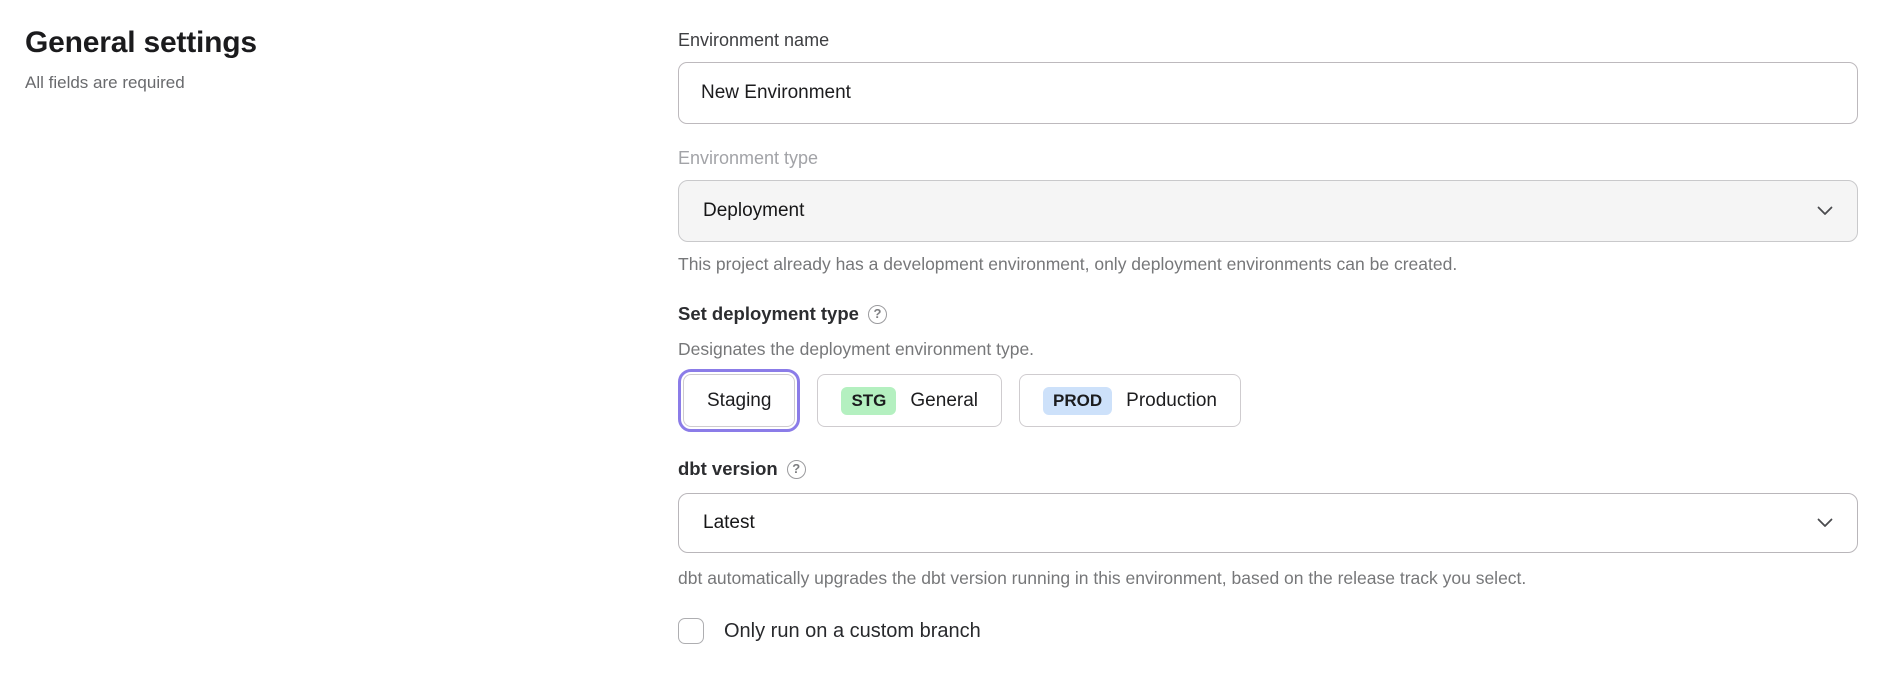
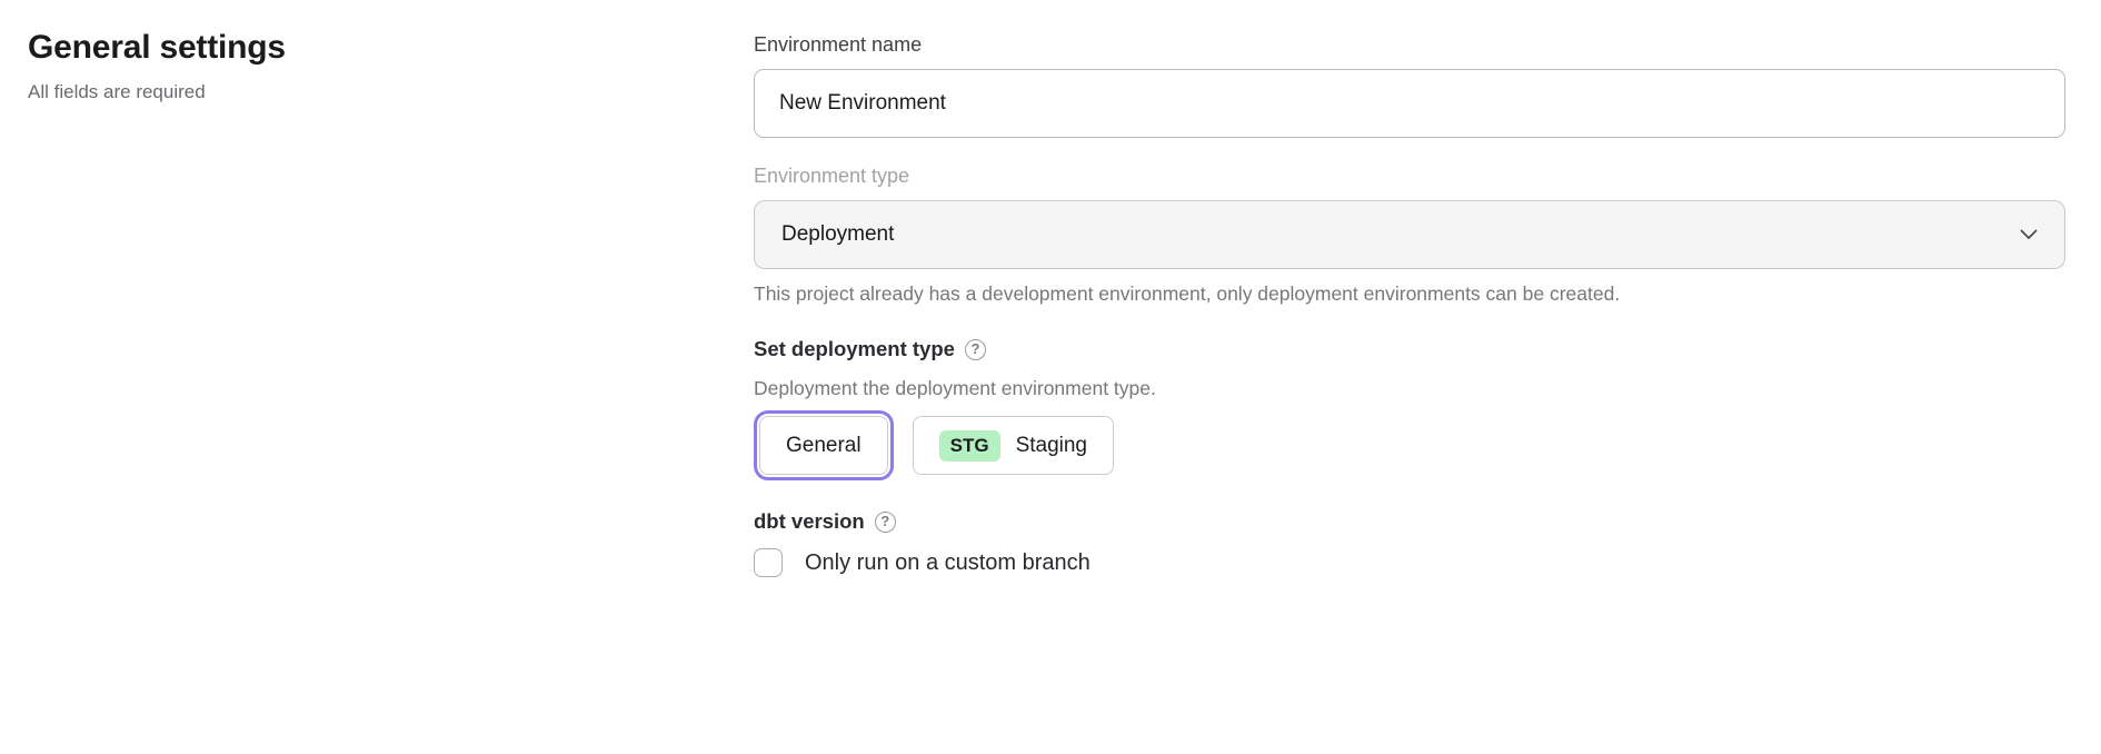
  General settings
  All fields are required
  Environment name
  New Environment
  Environment type
  Deployment
  This project already has a development environment, only deployment environments can be created.
  Set deployment type
  ?
- Designates the deployment environment type.
+ Deployment the deployment environment type.
- Staging
+ General
  STG
- General
+ Staging
- PROD
- Production
  dbt version
  ?
- Latest
- dbt automatically upgrades the dbt version running in this environment, based on the release track you select.
  Only run on a custom branch
